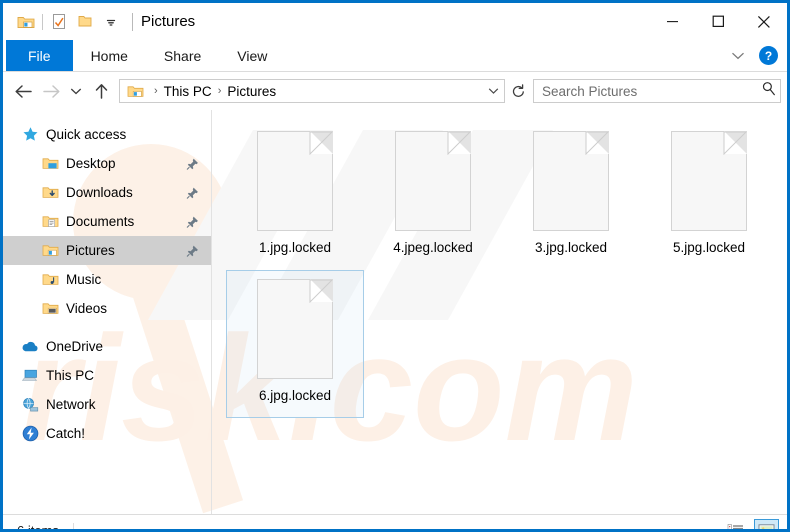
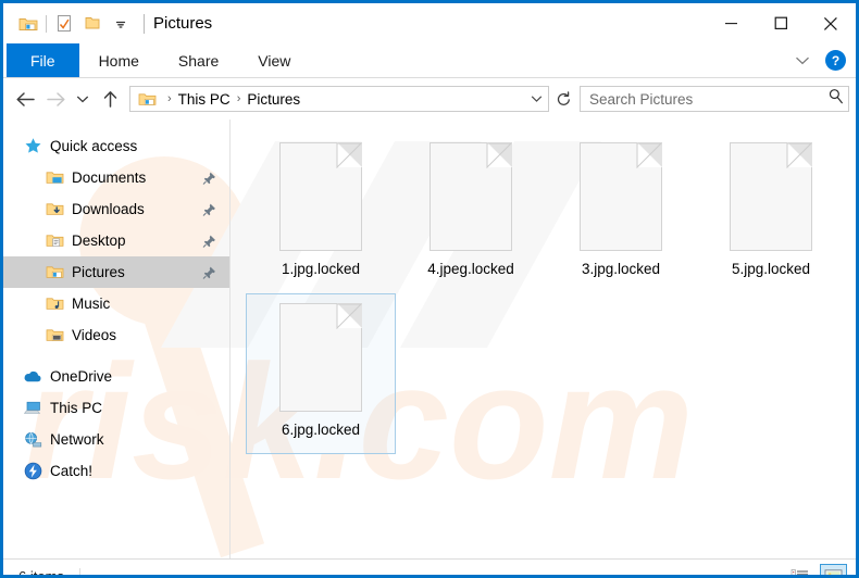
  Pictures
  File
  Home
  Share
  View
  ?
  ›
  This PC
  ›
  Pictures
  Search Pictures
  risk.com
  Quick access
- Desktop
+ Documents
  Downloads
- Documents
+ Desktop
  Pictures
  Music
  Videos
  OneDrive
  This PC
  Network
  Catch!
  1.jpg.locked
  4.jpeg.locked
  3.jpg.locked
  5.jpg.locked
  6.jpg.locked
